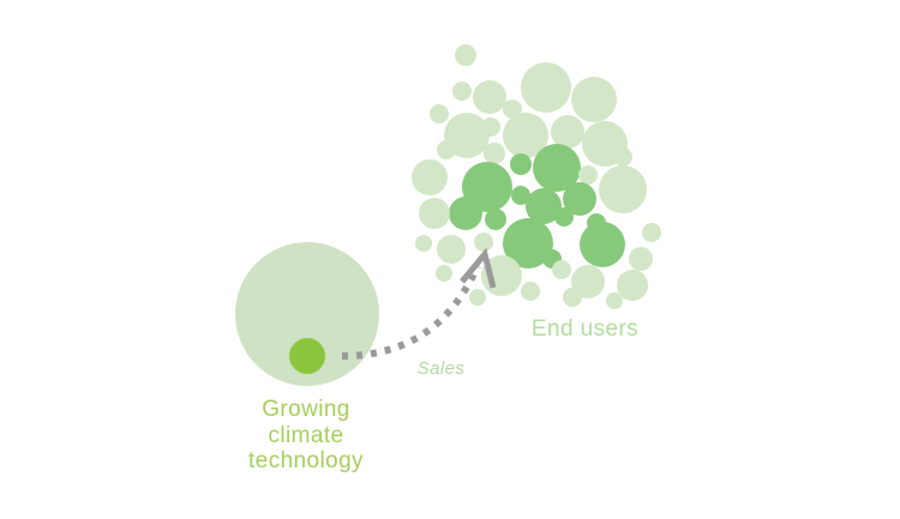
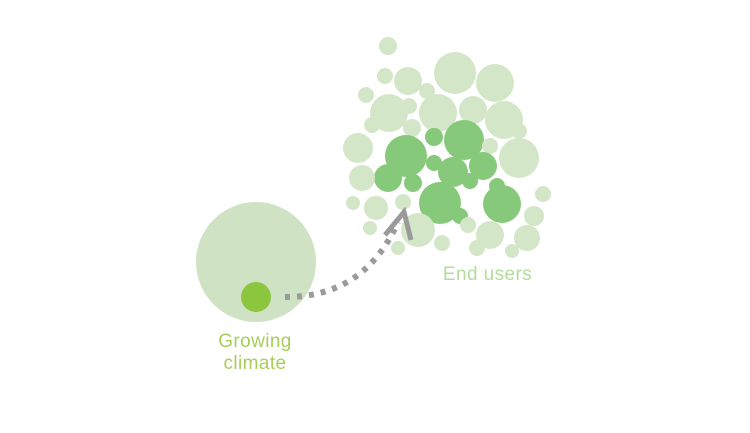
  Growing
  climate
- technology
- Sales
  End users
